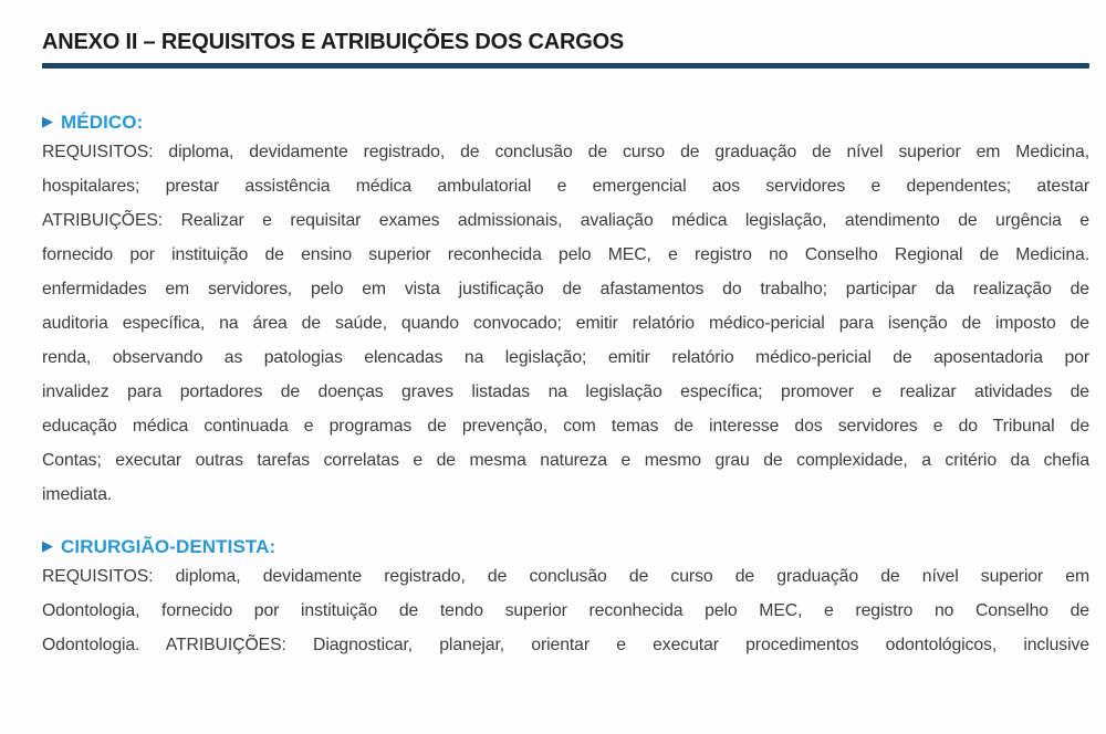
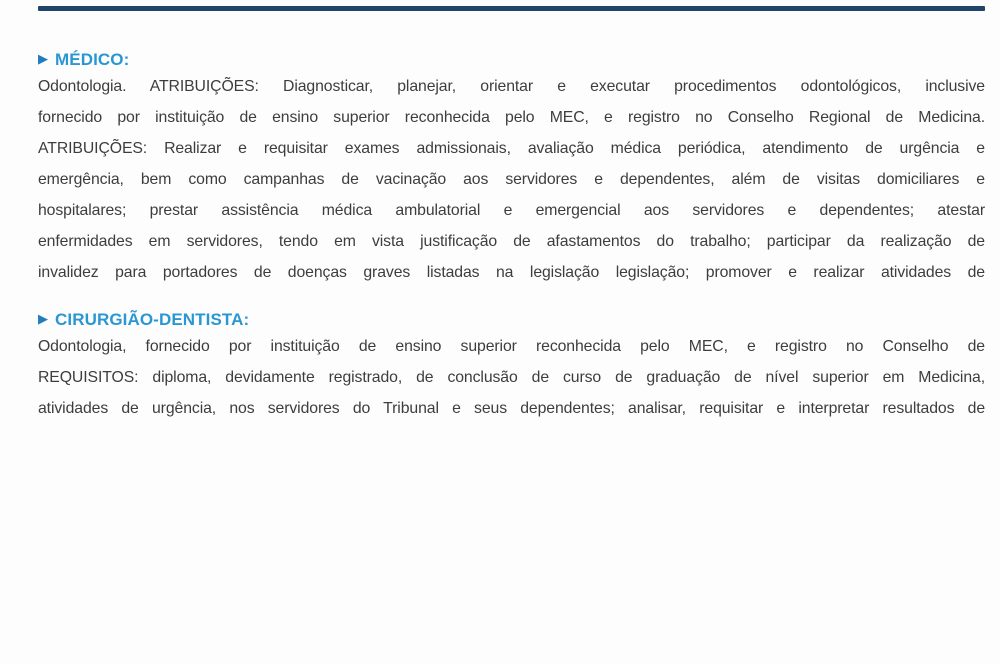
- ANEXO II – REQUISITOS E ATRIBUIÇÕES DOS CARGOS
  ▶
  MÉDICO:
- REQUISITOS: diploma, devidamente registrado, de conclusão de curso de graduação de nível superior em Medicina,
+ Odontologia. ATRIBUIÇÕES: Diagnosticar, planejar, orientar e executar procedimentos odontológicos, inclusive
- hospitalares; prestar assistência médica ambulatorial e emergencial aos servidores e dependentes; atestar
+ fornecido por instituição de ensino superior reconhecida pelo MEC, e registro no Conselho Regional de Medicina.
- ATRIBUIÇÕES: Realizar e requisitar exames admissionais, avaliação médica legislação, atendimento de urgência e
+ ATRIBUIÇÕES: Realizar e requisitar exames admissionais, avaliação médica periódica, atendimento de urgência e
+ emergência, bem como campanhas de vacinação aos servidores e dependentes, além de visitas domiciliares e
- fornecido por instituição de ensino superior reconhecida pelo MEC, e registro no Conselho Regional de Medicina.
+ hospitalares; prestar assistência médica ambulatorial e emergencial aos servidores e dependentes; atestar
- enfermidades em servidores, pelo em vista justificação de afastamentos do trabalho; participar da realização de
+ enfermidades em servidores, tendo em vista justificação de afastamentos do trabalho; participar da realização de
- auditoria específica, na área de saúde, quando convocado; emitir relatório médico-pericial para isenção de imposto de
- renda, observando as patologias elencadas na legislação; emitir relatório médico-pericial de aposentadoria por
- invalidez para portadores de doenças graves listadas na legislação específica; promover e realizar atividades de
+ invalidez para portadores de doenças graves listadas na legislação legislação; promover e realizar atividades de
- educação médica continuada e programas de prevenção, com temas de interesse dos servidores e do Tribunal de
- Contas; executar outras tarefas correlatas e de mesma natureza e mesmo grau de complexidade, a critério da chefia
- imediata.
  ▶
  CIRURGIÃO-DENTISTA:
- REQUISITOS: diploma, devidamente registrado, de conclusão de curso de graduação de nível superior em
- Odontologia, fornecido por instituição de tendo superior reconhecida pelo MEC, e registro no Conselho de
+ Odontologia, fornecido por instituição de ensino superior reconhecida pelo MEC, e registro no Conselho de
- Odontologia. ATRIBUIÇÕES: Diagnosticar, planejar, orientar e executar procedimentos odontológicos, inclusive
+ REQUISITOS: diploma, devidamente registrado, de conclusão de curso de graduação de nível superior em Medicina,
+ atividades de urgência, nos servidores do Tribunal e seus dependentes; analisar, requisitar e interpretar resultados de
